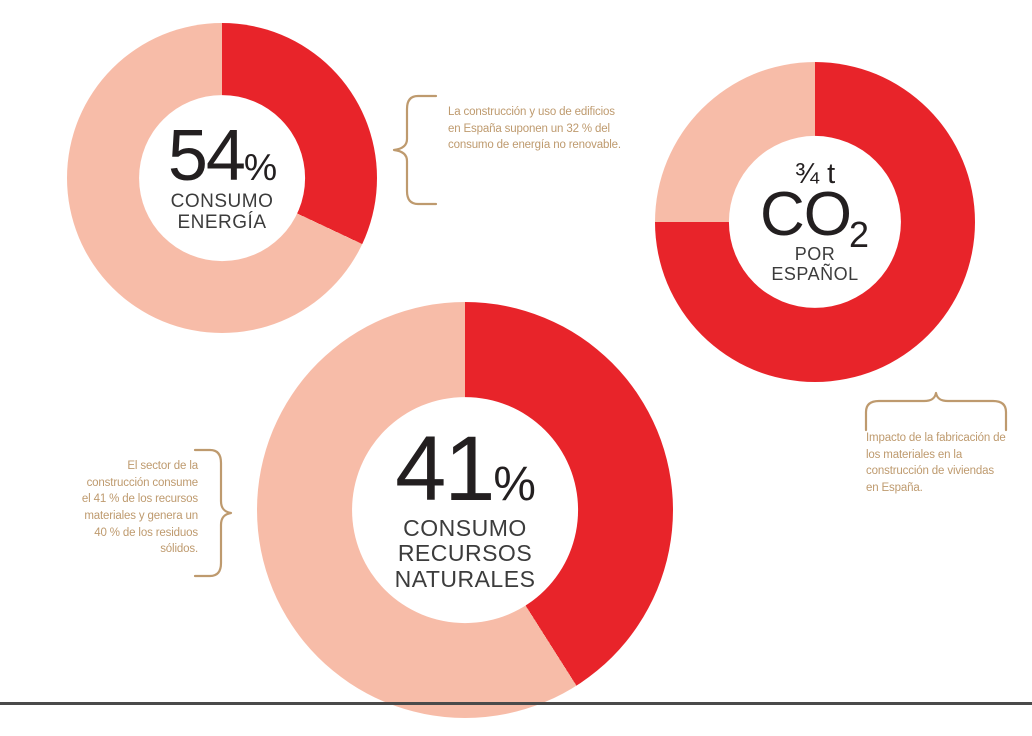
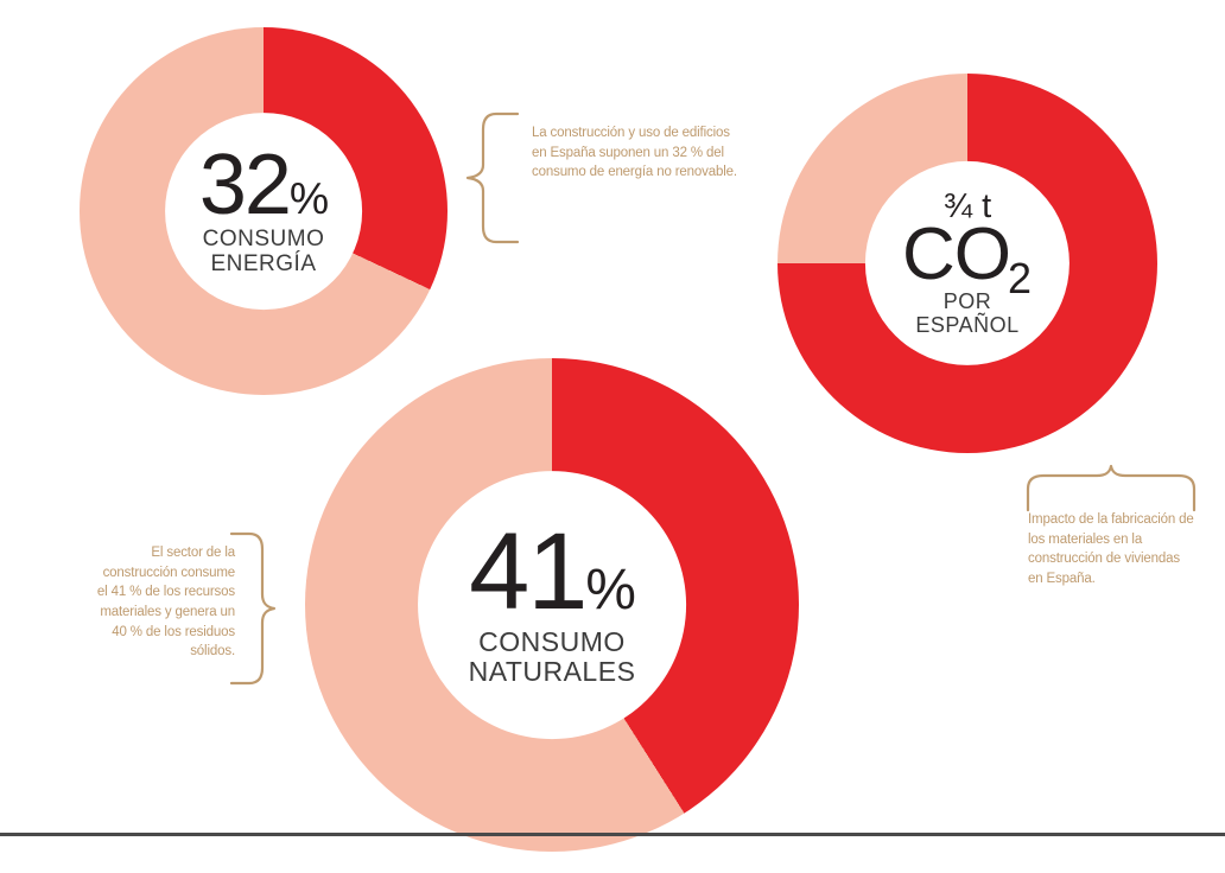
- 54%
+ 32%
  CONSUMO
  ENERGÍA
  ¾ t
  CO2
  POR
  ESPAÑOL
  41%
  CONSUMO
- RECURSOS
  NATURALES
  La construcción y uso de edificios en España suponen un 32 % del consumo de energía no renovable.
  El sector de la construcción consume el 41 % de los recursos materiales y genera un 40 % de los residuos sólidos.
  Impacto de la fabricación de los materiales en la construcción de viviendas en España.
